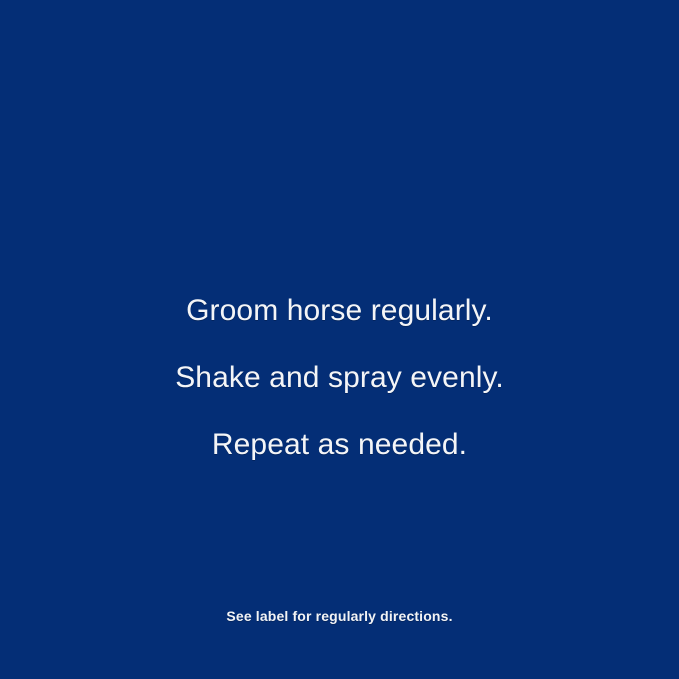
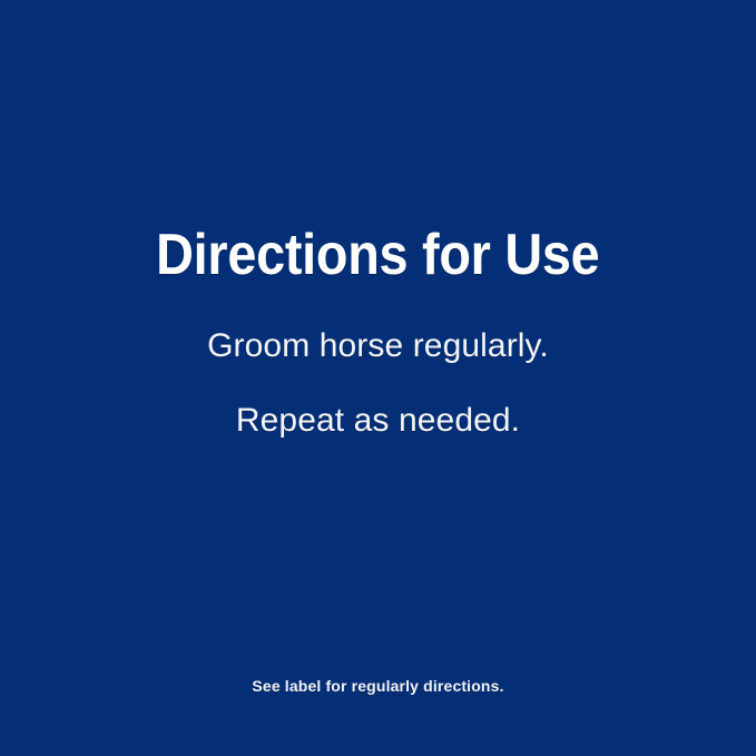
+ Directions for Use
  Groom horse regularly.
- Shake and spray evenly.
  Repeat as needed.
  See label for regularly directions.
